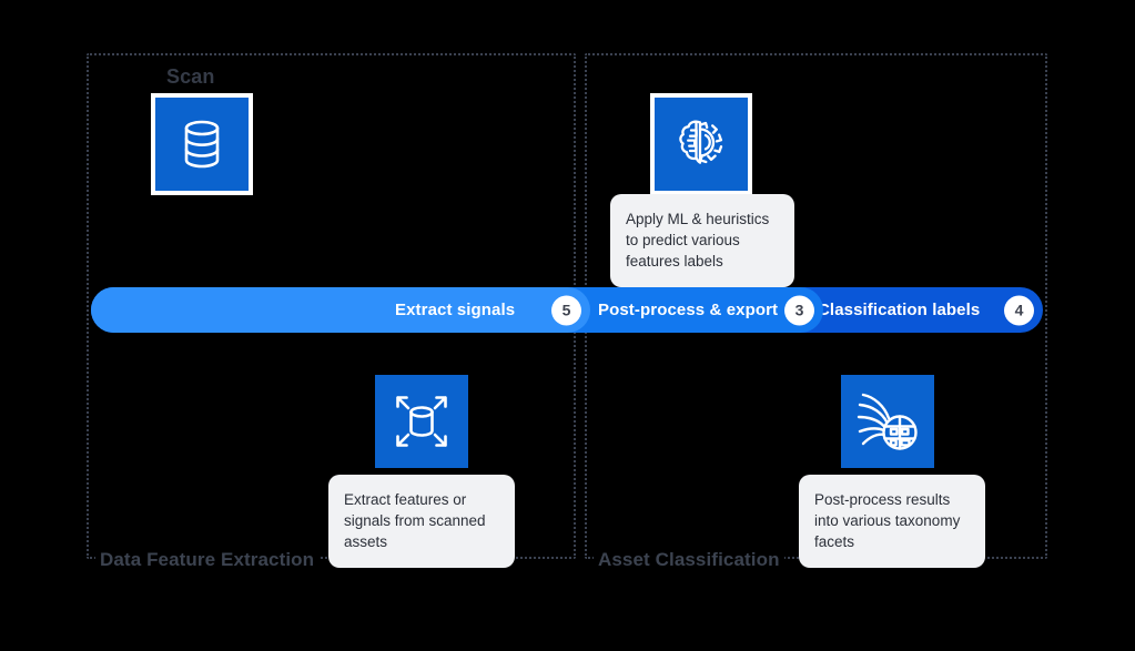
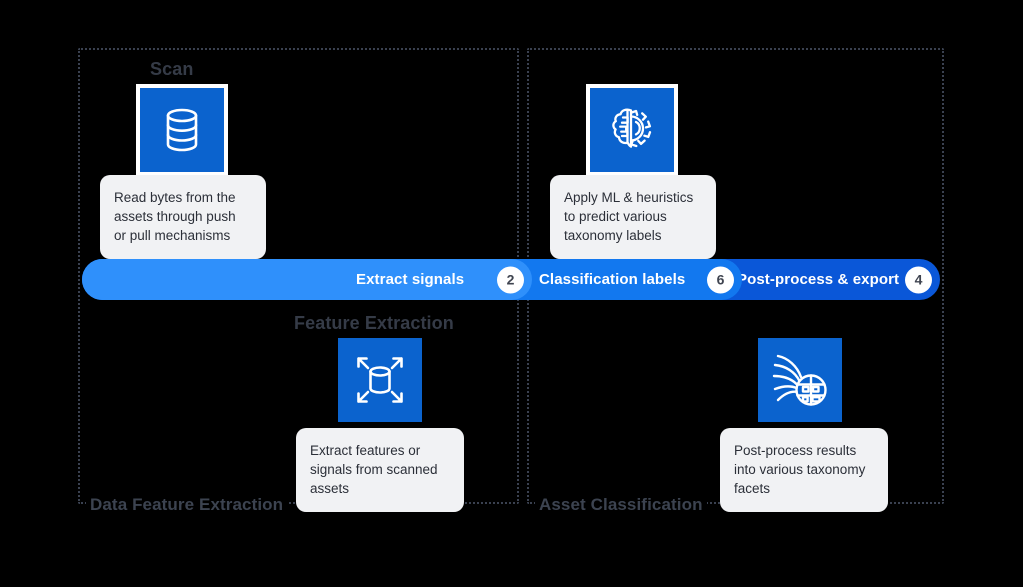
  Data Feature Extraction
  Asset Classification
  Scan
+ Feature Extraction
+ Read bytes from the assets through push or pull mechanisms
- Apply ML & heuristics to predict various features labels
+ Apply ML & heuristics to predict various taxonomy labels
  Extract features or signals from scanned assets
  Post-process results into various taxonomy facets
- Classification labels
+ Post-process & export
  4
- Post-process & export
+ Classification labels
- 3
+ 6
  Extract signals
- 5
+ 2
